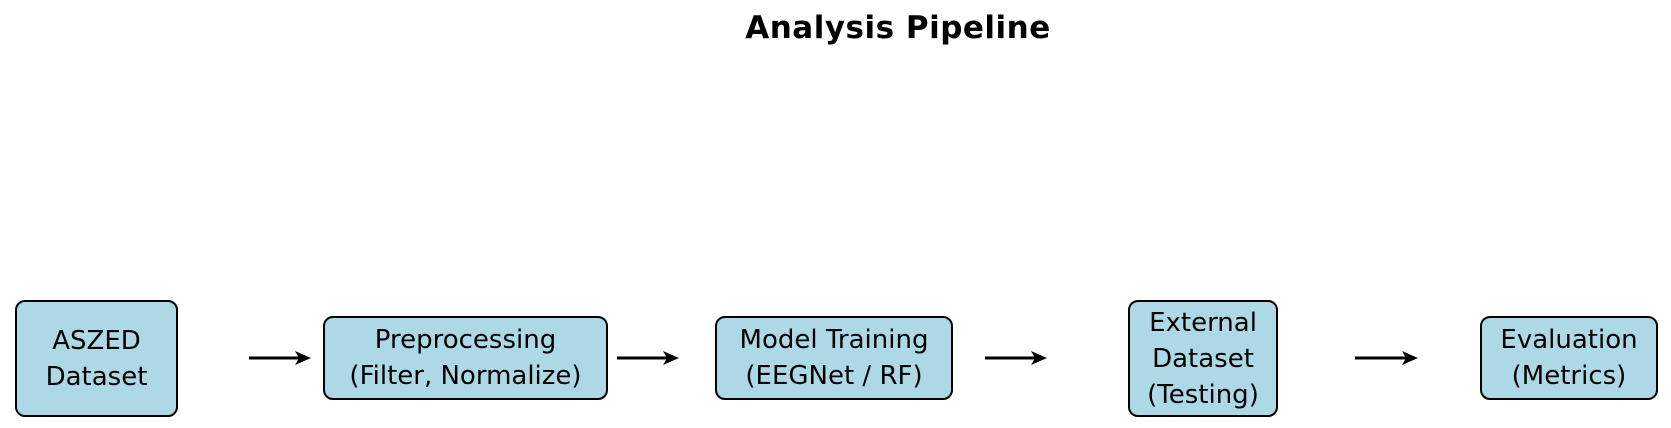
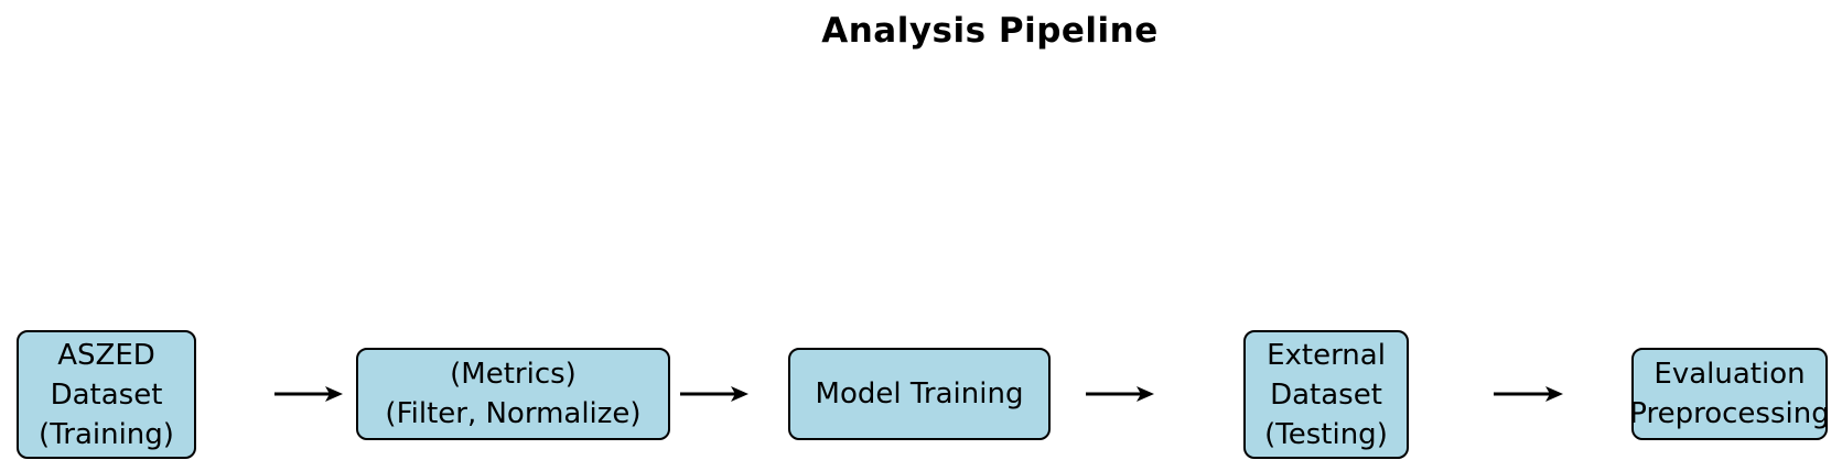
  Analysis Pipeline
  ASZED
  Dataset
+ (Training)
- Preprocessing
+ (Metrics)
  (Filter, Normalize)
  Model Training
- (EEGNet / RF)
  External
  Dataset
  (Testing)
  Evaluation
- (Metrics)
+ Preprocessing
